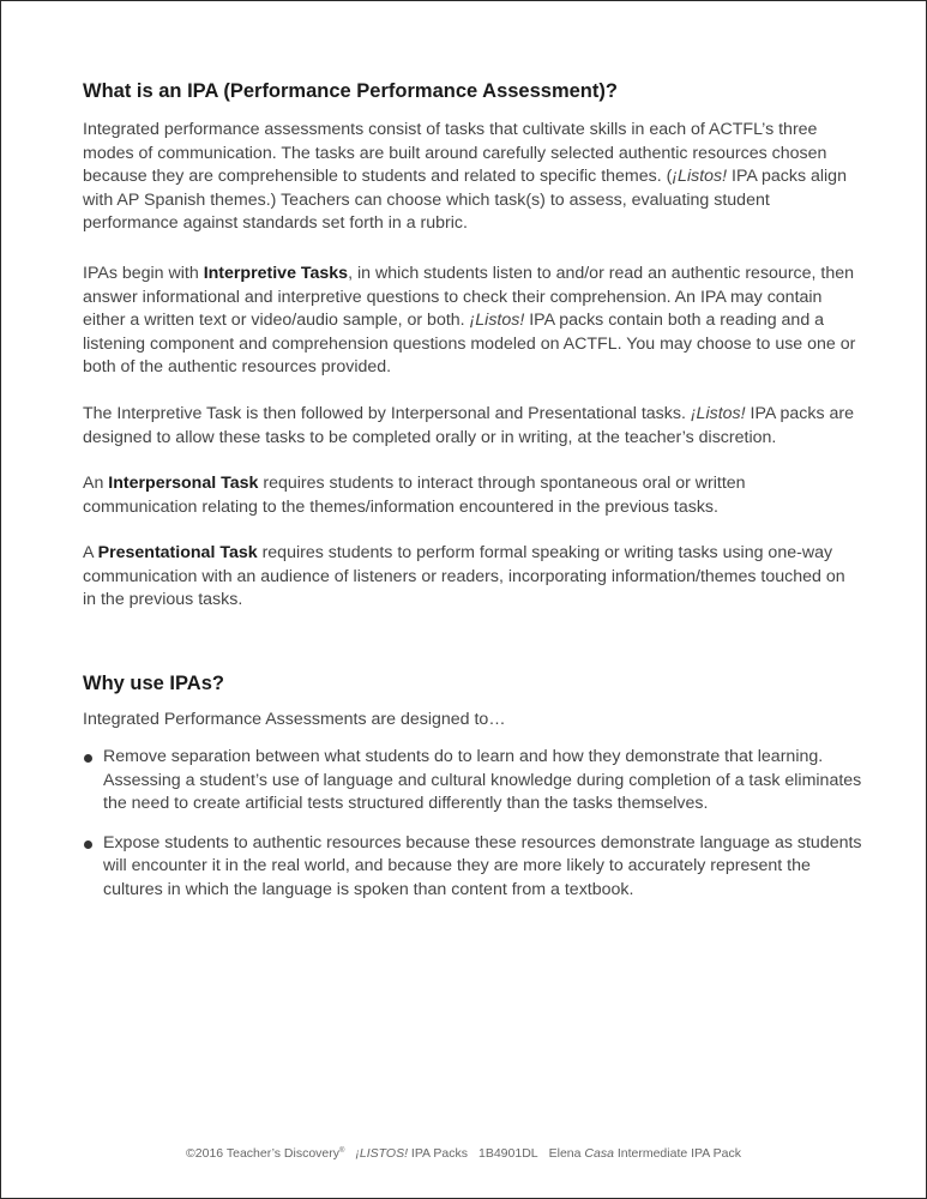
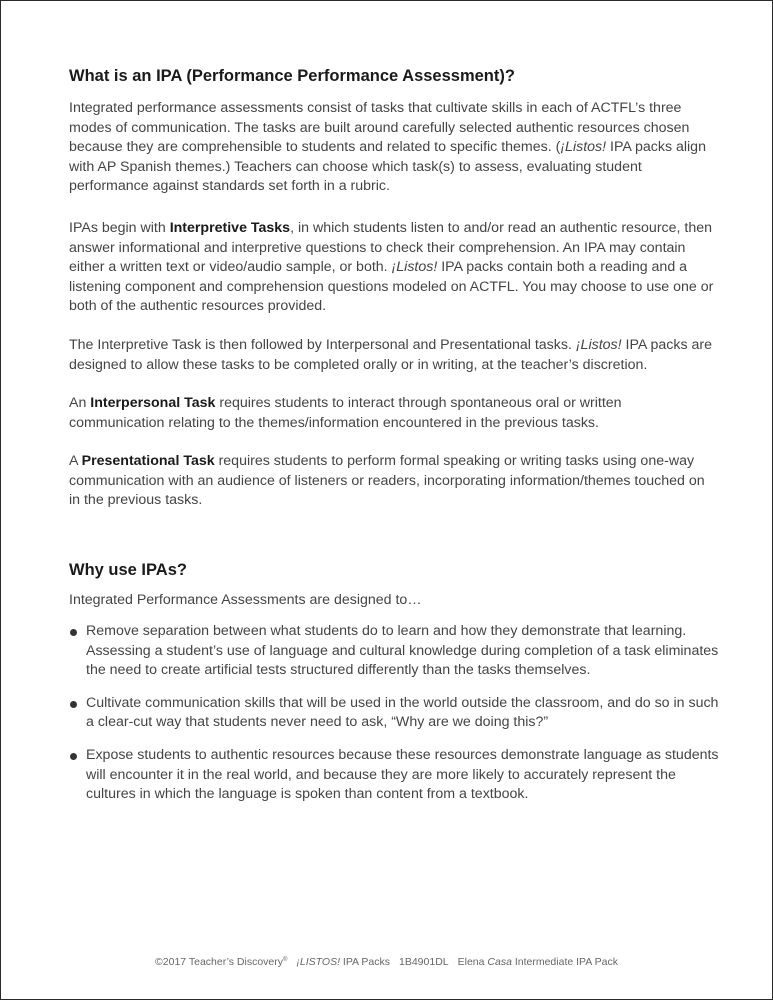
  What is an IPA (Performance Performance Assessment)?
  Integrated performance assessments consist of tasks that cultivate skills in each of ACTFL’s three modes of communication. The tasks are built around carefully selected authentic resources chosen because they are comprehensible to students and related to specific themes. (¡Listos! IPA packs align with AP Spanish themes.) Teachers can choose which task(s) to assess, evaluating student performance against standards set forth in a rubric.
  IPAs begin with Interpretive Tasks, in which students listen to and/or read an authentic resource, then answer informational and interpretive questions to check their comprehension. An IPA may contain either a written text or video/audio sample, or both. ¡Listos! IPA packs contain both a reading and a listening component and comprehension questions modeled on ACTFL. You may choose to use one or both of the authentic resources provided.
  The Interpretive Task is then followed by Interpersonal and Presentational tasks. ¡Listos! IPA packs are designed to allow these tasks to be completed orally or in writing, at the teacher’s discretion.
  An Interpersonal Task requires students to interact through spontaneous oral or written communication relating to the themes/information encountered in the previous tasks.
  A Presentational Task requires students to perform formal speaking or writing tasks using one-way communication with an audience of listeners or readers, incorporating information/themes touched on in the previous tasks.
  Why use IPAs?
  Integrated Performance Assessments are designed to…
  Remove separation between what students do to learn and how they demonstrate that learning. Assessing a student’s use of language and cultural knowledge during completion of a task eliminates the need to create artificial tests structured differently than the tasks themselves.
+ Cultivate communication skills that will be used in the world outside the classroom, and do so in such a clear-cut way that students never need to ask, “Why are we doing this?”
  Expose students to authentic resources because these resources demonstrate language as students will encounter it in the real world, and because they are more likely to accurately represent the cultures in which the language is spoken than content from a textbook.
- ©2016 Teacher’s Discovery ¡LISTOS! IPA Packs 1B4901DL Elena Casa Intermediate IPA Pack
+ ©2017 Teacher’s Discovery ¡LISTOS! IPA Packs 1B4901DL Elena Casa Intermediate IPA Pack
